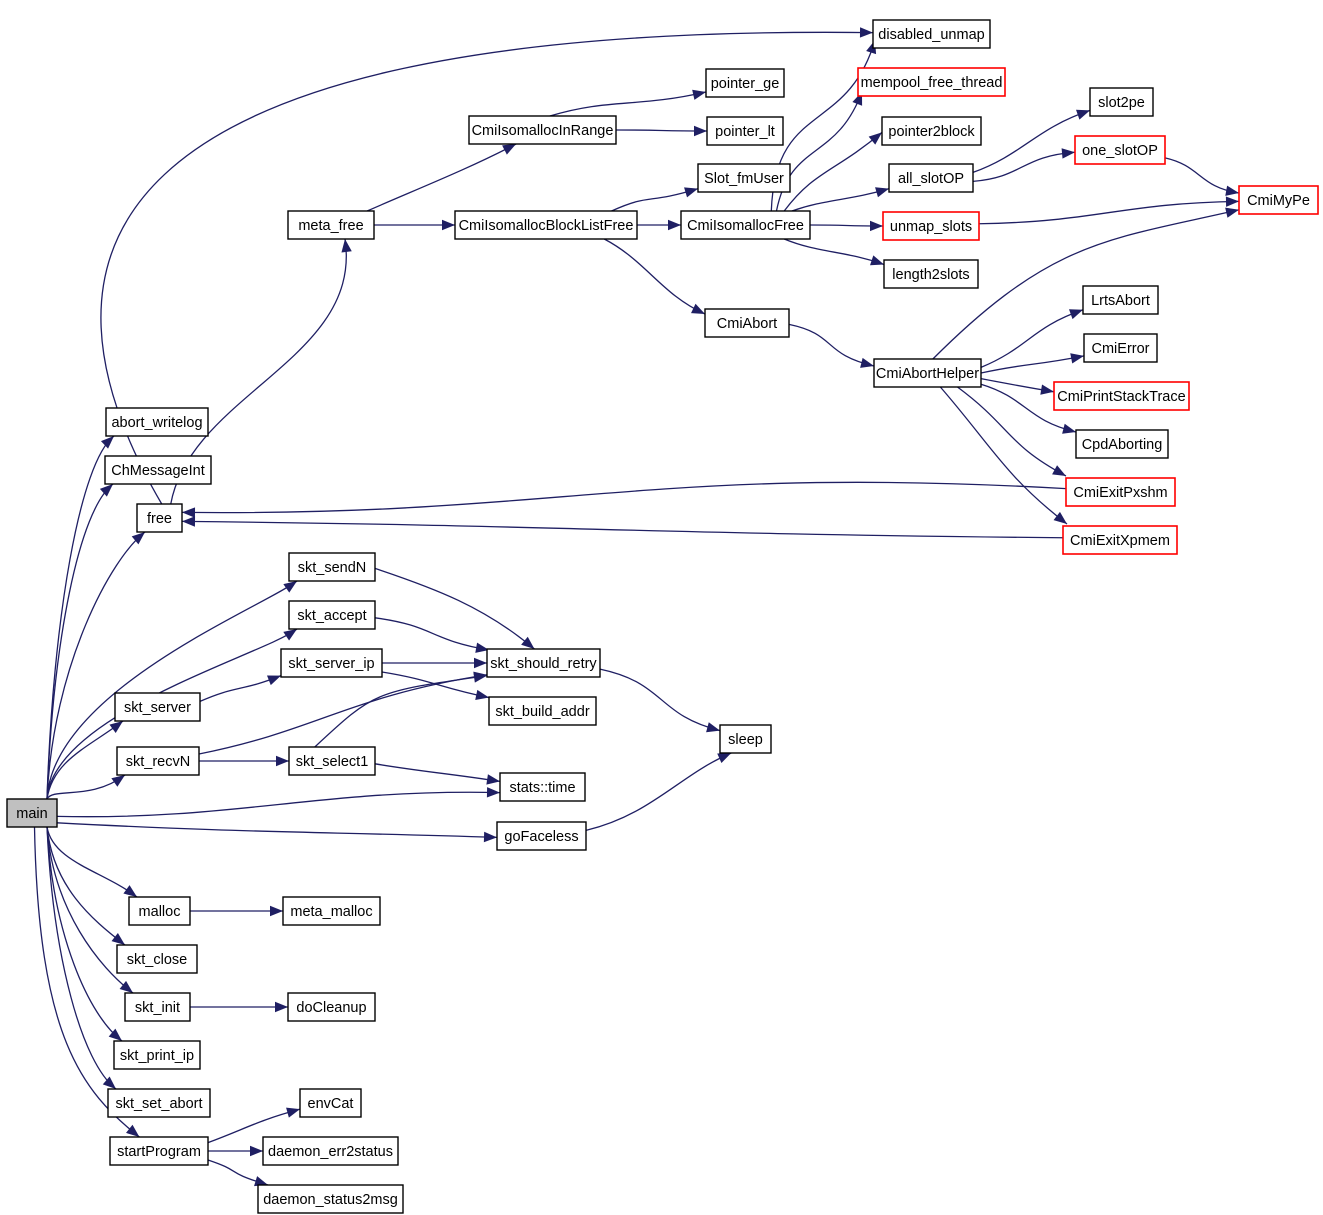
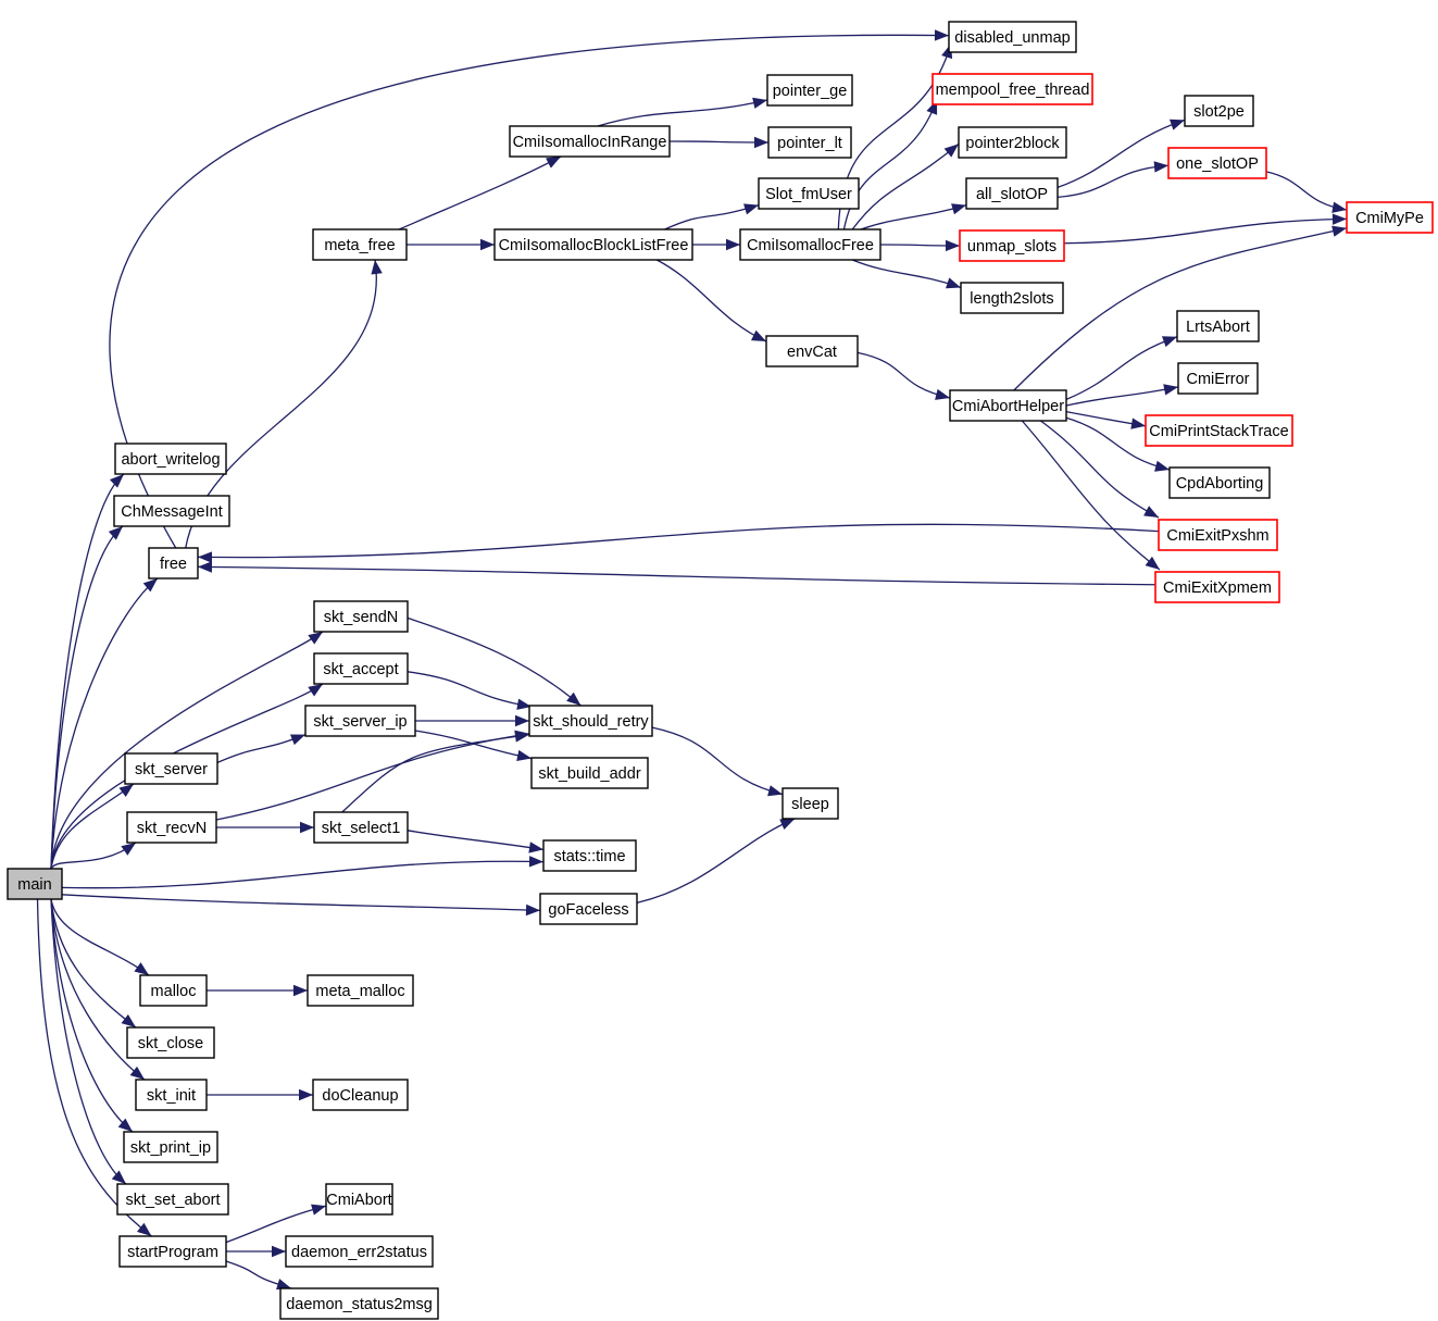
  disabled_unmap
  mempool_free_thread
  pointer_ge
  pointer_lt
  pointer2block
  slot2pe
  one_slotOP
  CmiIsomallocInRange
  Slot_fmUser
  all_slotOP
  CmiMyPe
  meta_free
  CmiIsomallocBlockListFree
  CmiIsomallocFree
  unmap_slots
  length2slots
  LrtsAbort
- CmiAbort
+ envCat
  CmiError
  CmiAbortHelper
  CmiPrintStackTrace
  CpdAborting
  abort_writelog
  ChMessageInt
  CmiExitPxshm
  free
  CmiExitXpmem
  skt_sendN
  skt_accept
  skt_server_ip
  skt_should_retry
  skt_server
  skt_build_addr
  sleep
  skt_recvN
  skt_select1
  stats::time
  main
  goFaceless
  malloc
  meta_malloc
  skt_close
  skt_init
  doCleanup
  skt_print_ip
- envCat
+ CmiAbort
  skt_set_abort
  startProgram
  daemon_err2status
  daemon_status2msg
